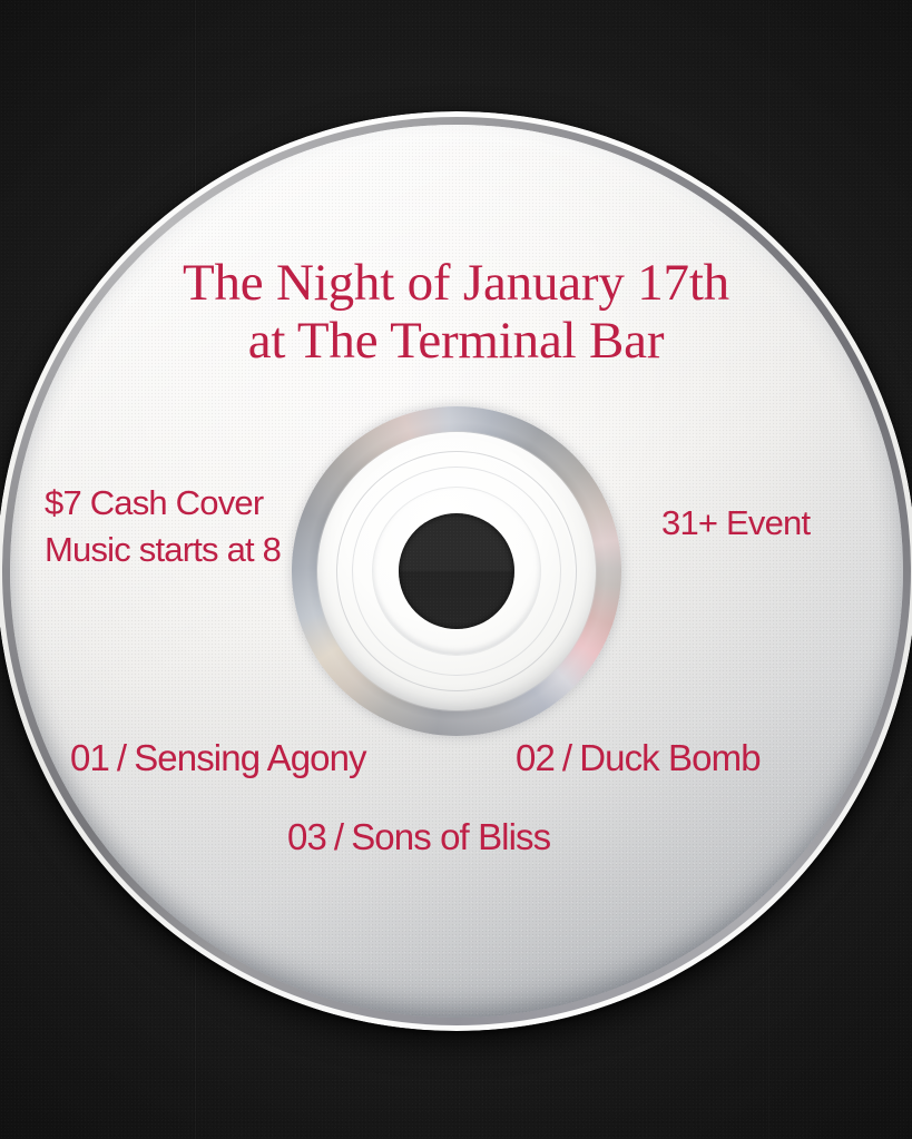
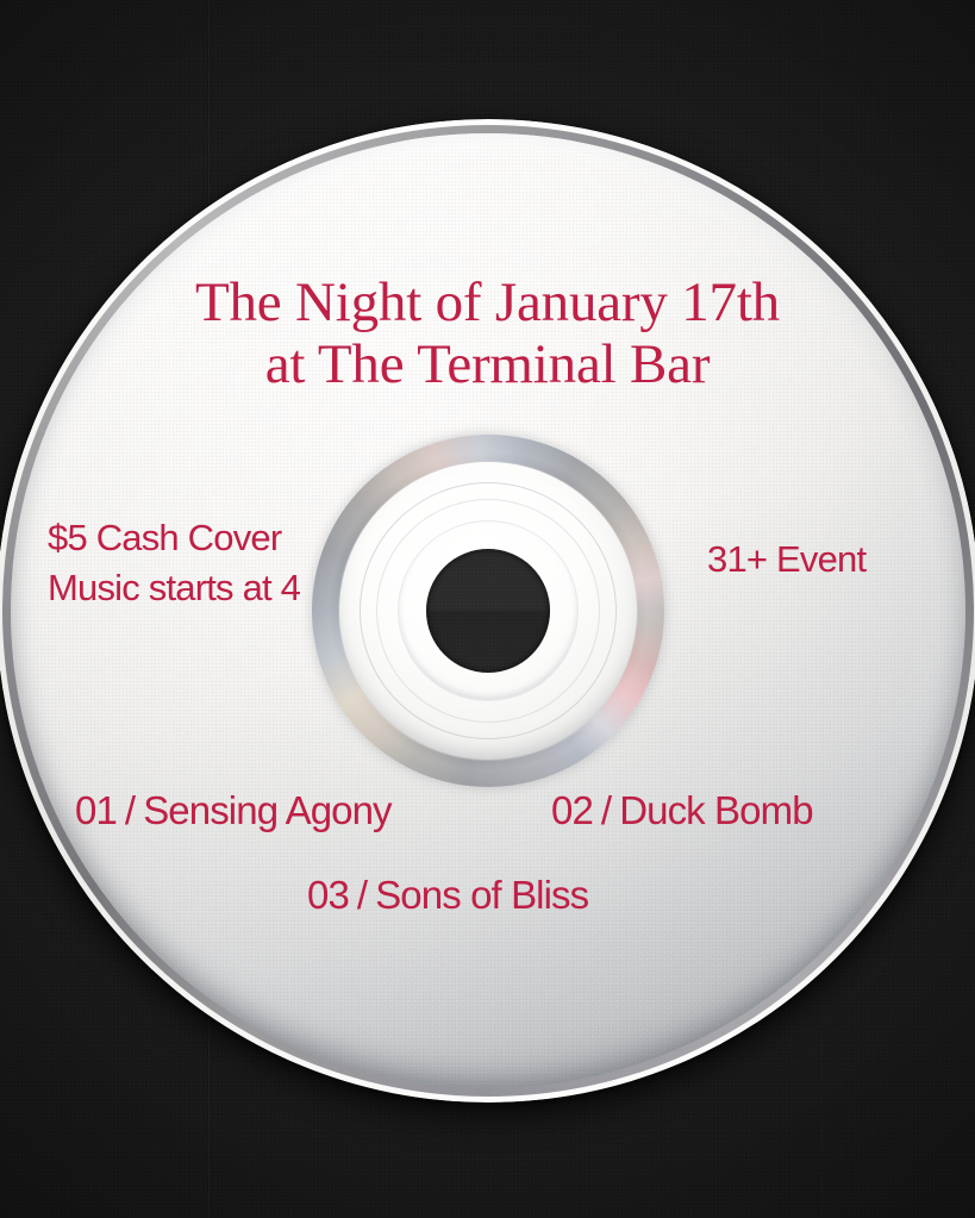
  The Night of January 17th
  at The Terminal Bar
- $7 Cash Cover
+ $5 Cash Cover
- Music starts at 8
+ Music starts at 4
  31+ Event
  01 / Sensing Agony
  02 / Duck Bomb
  03 / Sons of Bliss
